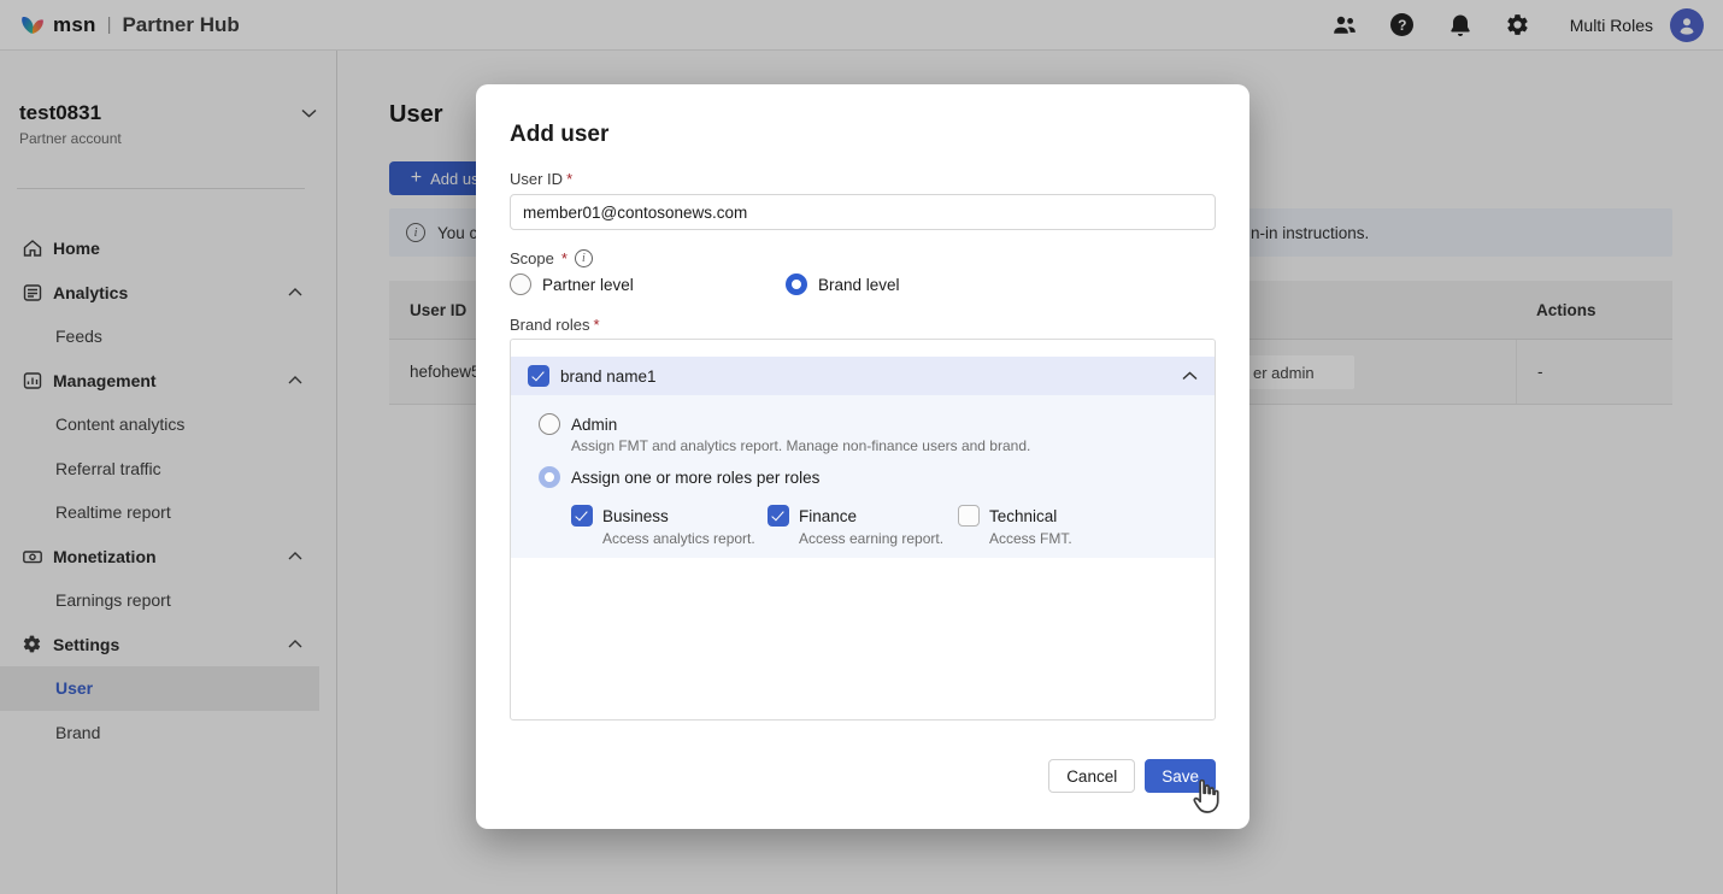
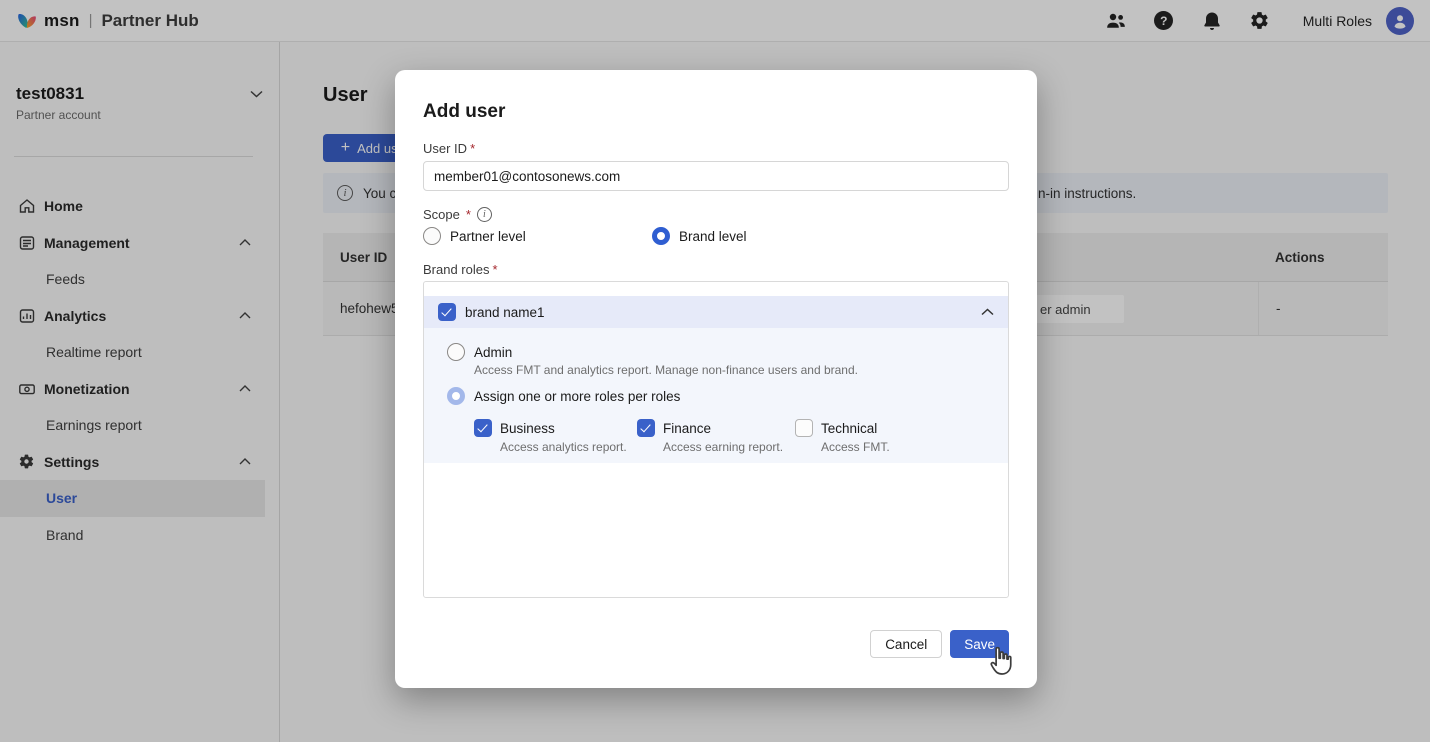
  msn
  |
  Partner Hub
  ?
  Multi Roles
  test0831
  Partner account
  Home
- Analytics
+ Management
  Feeds
- Management
+ Analytics
- Content analytics
- Referral traffic
  Realtime report
  Monetization
  Earnings report
  Settings
  User
  Brand
  User
  +
  i
  You c
  n-in instructions.
  User ID
  Actions
  hefohew
  er admin
  -
  Add user
  User ID *
  member01@contosonews.com
  Scope
  *
  i
  Partner level
  Brand level
  Brand roles *
  brand name1
  Admin
- Assign FMT and analytics report. Manage non-finance users and brand.
+ Access FMT and analytics report. Manage non-finance users and brand.
  Assign one or more roles per roles
  Business
  Access analytics report.
  Finance
  Access earning report.
  Technical
  Access FMT.
  Cancel
  Save
